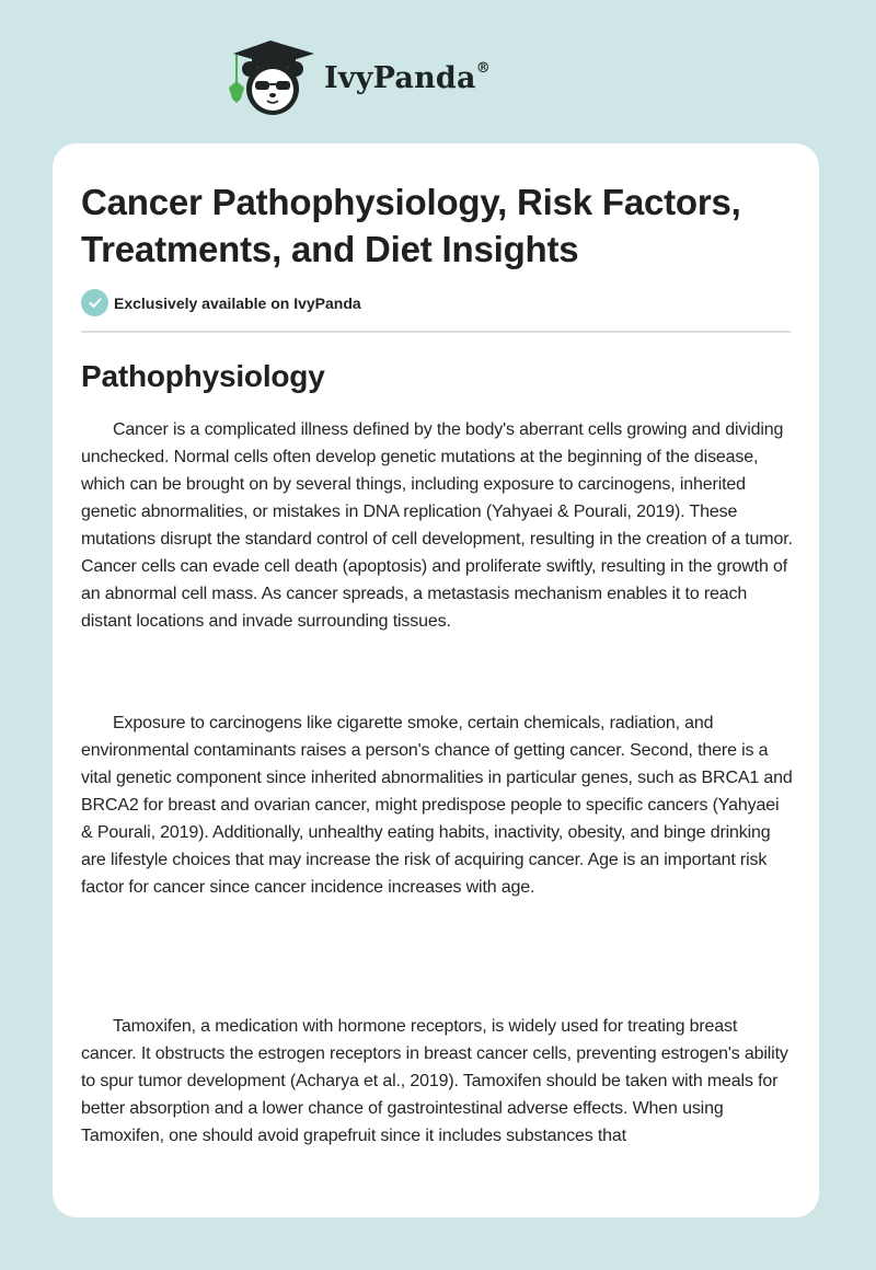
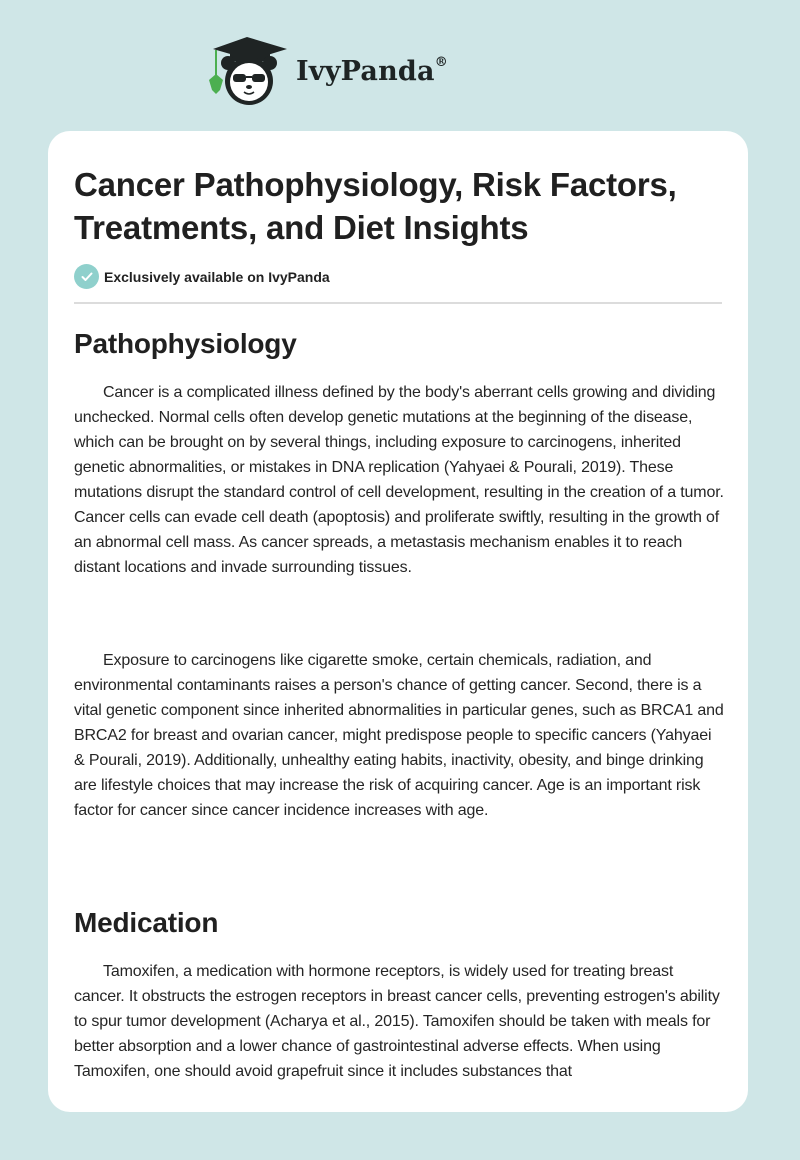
  IvyPanda®
  Cancer Pathophysiology, Risk Factors, Treatments, and Diet Insights
  Exclusively available on IvyPanda
  Pathophysiology
  Cancer is a complicated illness defined by the body's aberrant cells growing and dividing unchecked. Normal cells often develop genetic mutations at the beginning of the disease, which can be brought on by several things, including exposure to carcinogens, inherited genetic abnormalities, or mistakes in DNA replication (Yahyaei & Pourali, 2019). These mutations disrupt the standard control of cell development, resulting in the creation of a tumor. Cancer cells can evade cell death (apoptosis) and proliferate swiftly, resulting in the growth of an abnormal cell mass. As cancer spreads, a metastasis mechanism enables it to reach distant locations and invade surrounding tissues.
  Exposure to carcinogens like cigarette smoke, certain chemicals, radiation, and environmental contaminants raises a person's chance of getting cancer. Second, there is a vital genetic component since inherited abnormalities in particular genes, such as BRCA1 and BRCA2 for breast and ovarian cancer, might predispose people to specific cancers (Yahyaei & Pourali, 2019). Additionally, unhealthy eating habits, inactivity, obesity, and binge drinking are lifestyle choices that may increase the risk of acquiring cancer. Age is an important risk factor for cancer since cancer incidence increases with age.
+ Medication
- Tamoxifen, a medication with hormone receptors, is widely used for treating breast cancer. It obstructs the estrogen receptors in breast cancer cells, preventing estrogen's ability to spur tumor development (Acharya et al., 2019). Tamoxifen should be taken with meals for better absorption and a lower chance of gastrointestinal adverse effects. When using Tamoxifen, one should avoid grapefruit since it includes substances that
+ Tamoxifen, a medication with hormone receptors, is widely used for treating breast cancer. It obstructs the estrogen receptors in breast cancer cells, preventing estrogen's ability to spur tumor development (Acharya et al., 2015). Tamoxifen should be taken with meals for better absorption and a lower chance of gastrointestinal adverse effects. When using Tamoxifen, one should avoid grapefruit since it includes substances that
